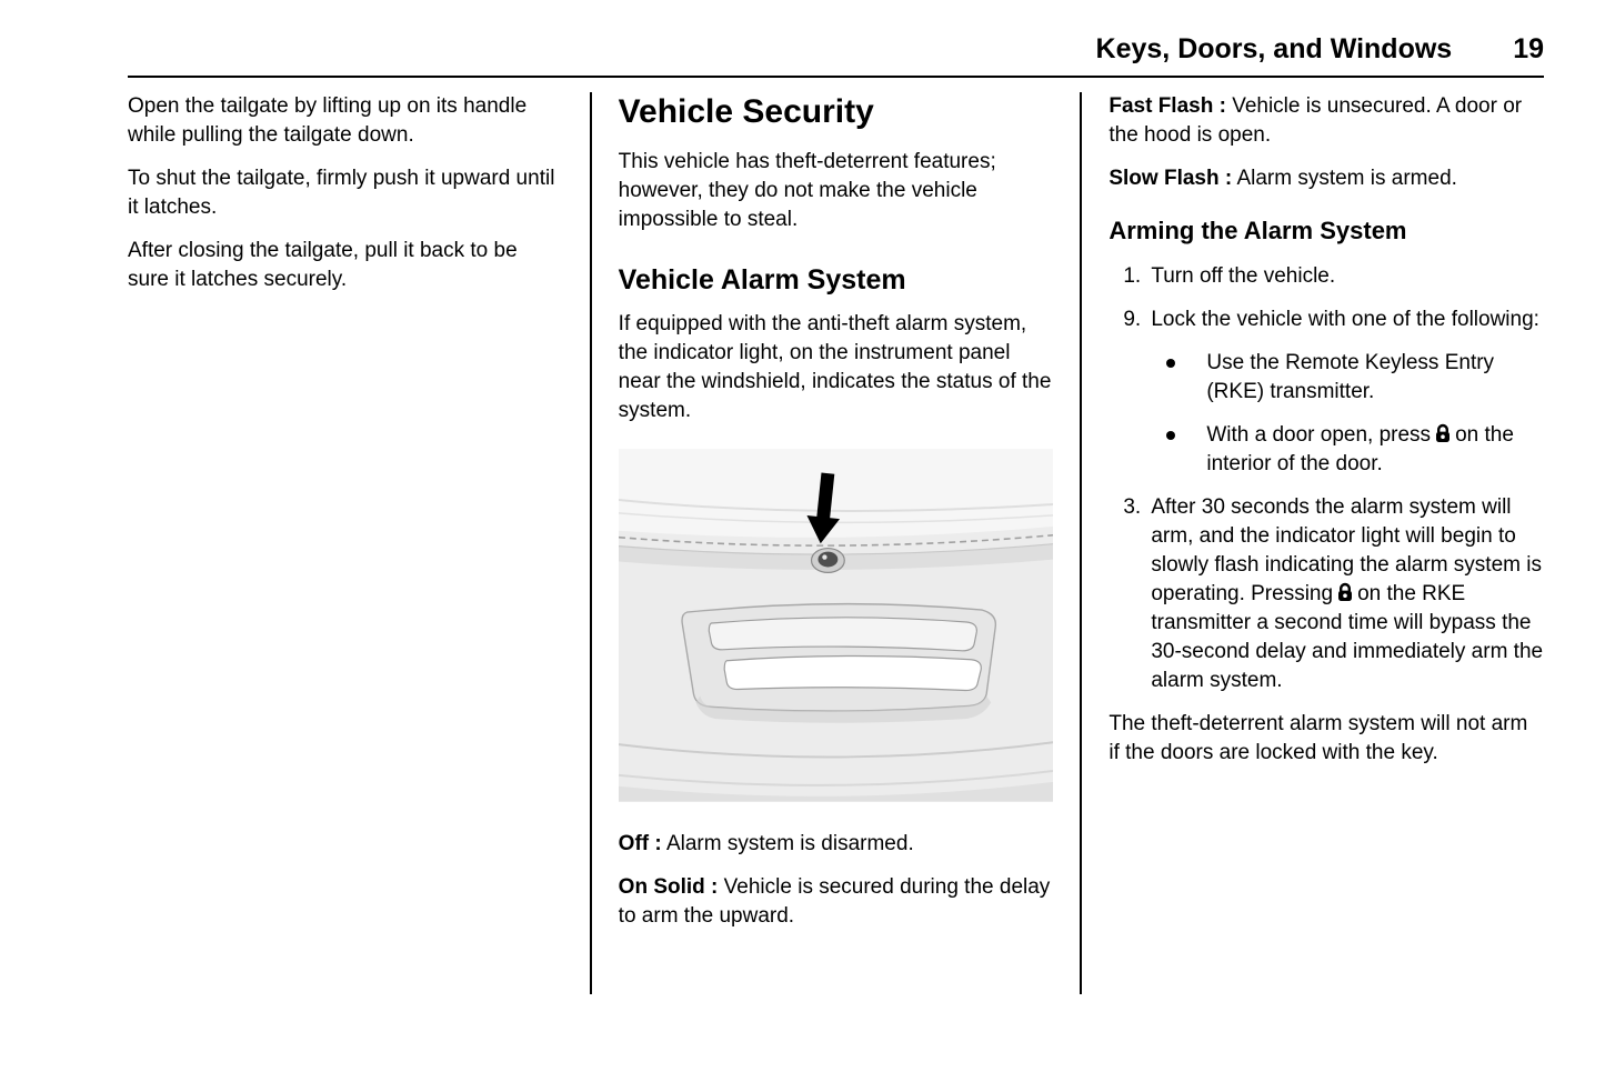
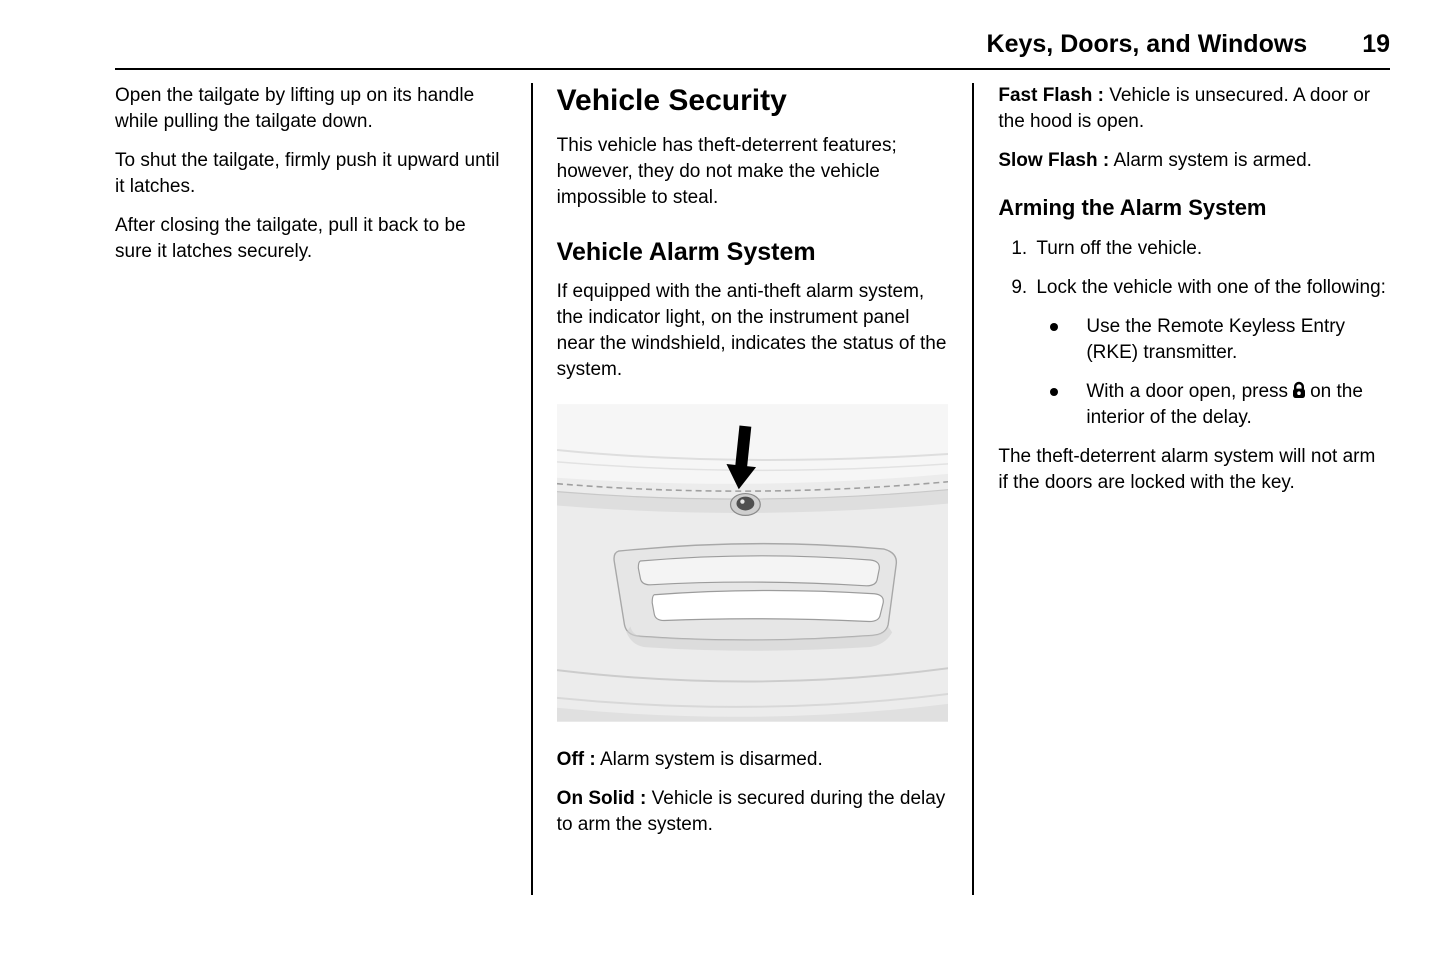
  Keys, Doors, and Windows
  19
  Open the tailgate by lifting up on its handle while pulling the tailgate down.
  To shut the tailgate, firmly push it upward until it latches.
  After closing the tailgate, pull it back to be sure it latches securely.
  Vehicle Security
  This vehicle has theft-deterrent features; however, they do not make the vehicle impossible to steal.
  Vehicle Alarm System
  If equipped with the anti-theft alarm system, the indicator light, on the instrument panel near the windshield, indicates the status of the system.
  Off : Alarm system is disarmed.
- On Solid : Vehicle is secured during the delay to arm the upward.
+ On Solid : Vehicle is secured during the delay to arm the system.
  Fast Flash : Vehicle is unsecured. A door or the hood is open.
  Slow Flash : Alarm system is armed.
  Arming the Alarm System
  1.
  Turn off the vehicle.
  9.
  Lock the vehicle with one of the following:
  Use the Remote Keyless Entry (RKE) transmitter.
- With a door open, press on the interior of the door.
+ With a door open, press on the interior of the delay.
- 3.
- After 30 seconds the alarm system will arm, and the indicator light will begin to slowly flash indicating the alarm system is operating. Pressing on the RKE transmitter a second time will bypass the 30-second delay and immediately arm the alarm system.
  The theft-deterrent alarm system will not arm if the doors are locked with the key.
